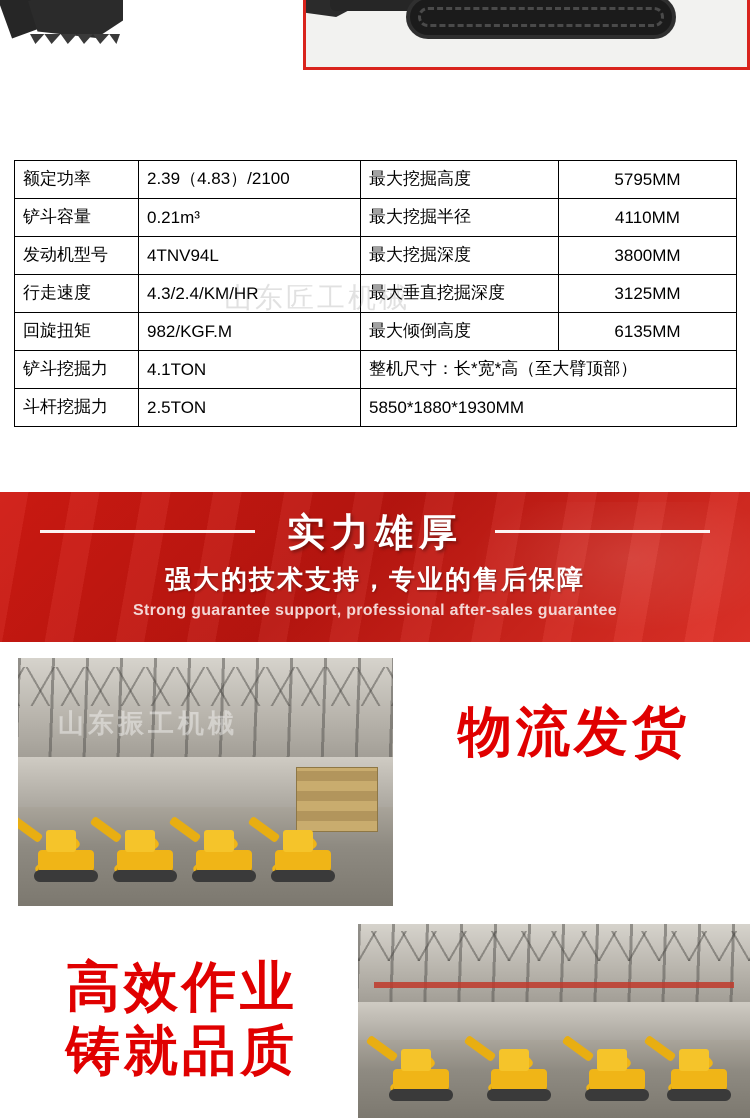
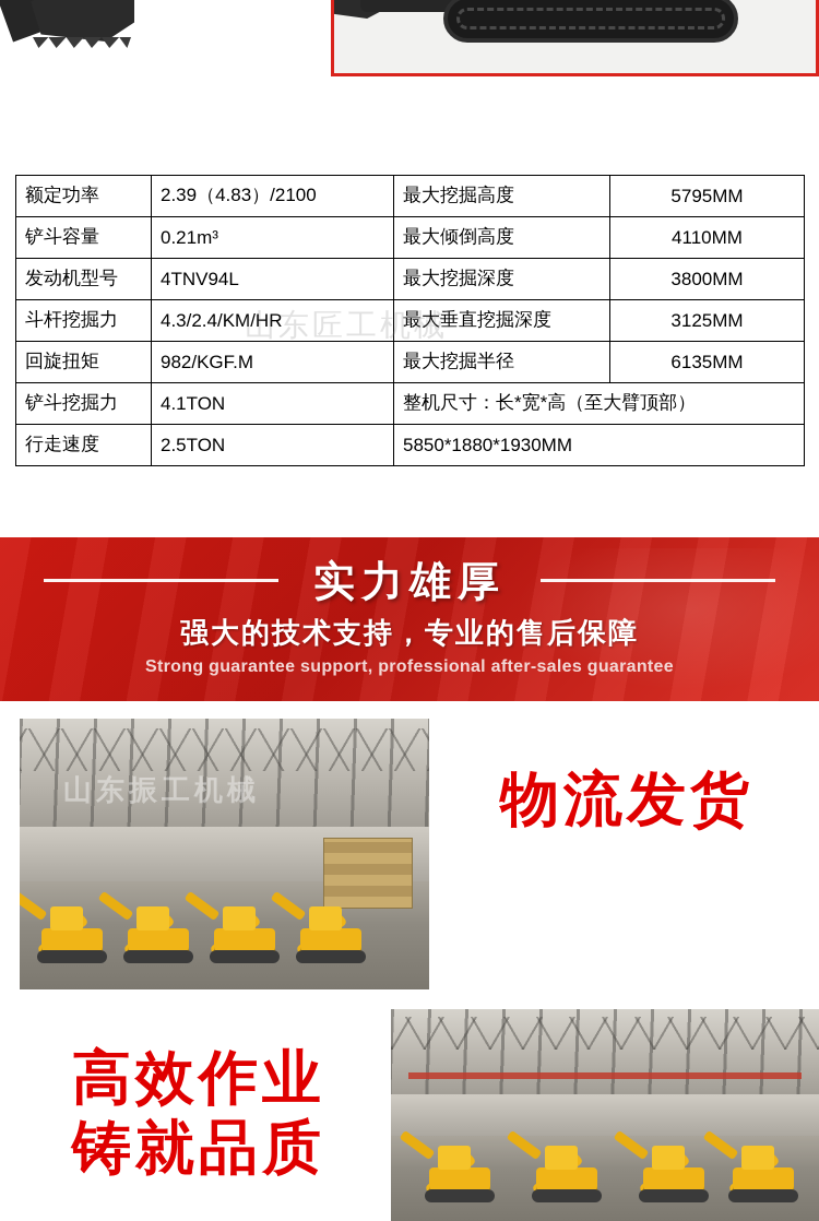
  山东匠工机械
  额定功率	2.39（4.83）/2100	最大挖掘高度	5795MM
- 铲斗容量	0.21m³	最大挖掘半径	4110MM
+ 铲斗容量	0.21m³	最大倾倒高度	4110MM
  发动机型号	4TNV94L	最大挖掘深度	3800MM
- 行走速度	4.3/2.4/KM/HR	最大垂直挖掘深度	3125MM
+ 斗杆挖掘力	4.3/2.4/KM/HR	最大垂直挖掘深度	3125MM
- 回旋扭矩	982/KGF.M	最大倾倒高度	6135MM
+ 回旋扭矩	982/KGF.M	最大挖掘半径	6135MM
  铲斗挖掘力	4.1TON	整机尺寸：长*宽*高（至大臂顶部）
- 斗杆挖掘力	2.5TON	5850*1880*1930MM
+ 行走速度	2.5TON	5850*1880*1930MM
  实力雄厚
  强大的技术支持，专业的售后保障
  Strong guarantee support, professional after-sales guarantee
  山东振工机械
  物流发货
  高效作业
  铸就品质
